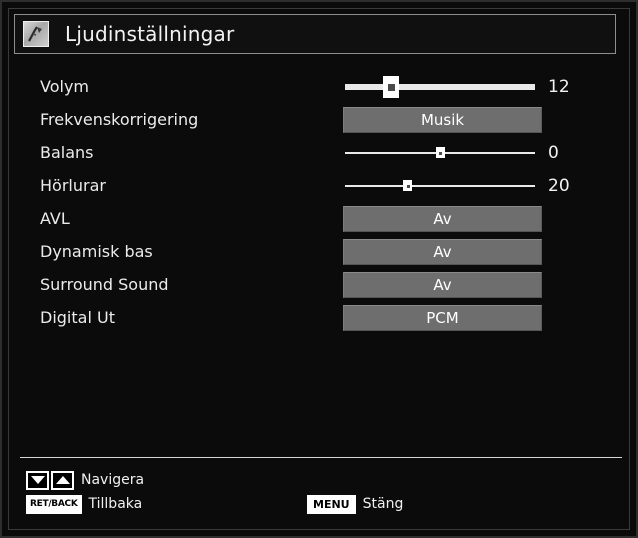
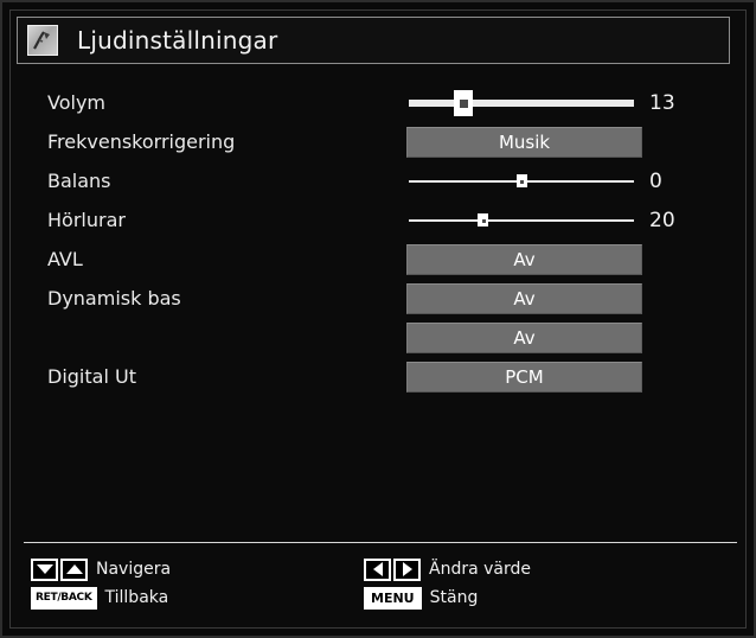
  Ljudinställningar
  Volym
- 12
+ 13
  Frekvenskorrigering
  Musik
  Balans
  0
  Hörlurar
  20
  AVL
  Av
  Dynamisk bas
  Av
- Surround Sound
  Av
  Digital Ut
  PCM
  Navigera
  RET/BACK
  Tillbaka
+ Ändra värde
  MENU
  Stäng
